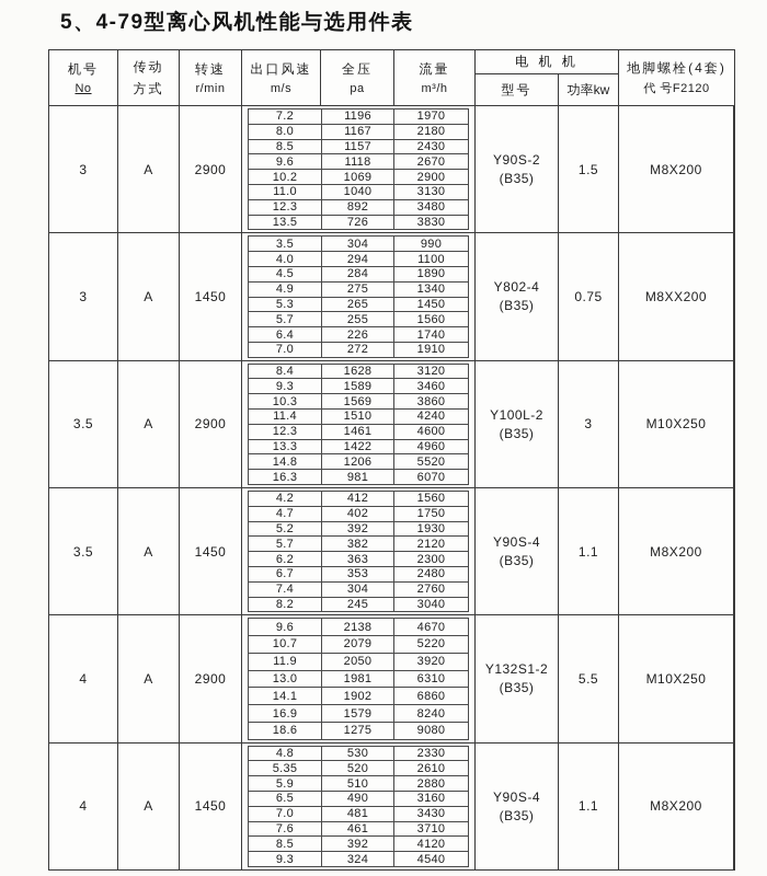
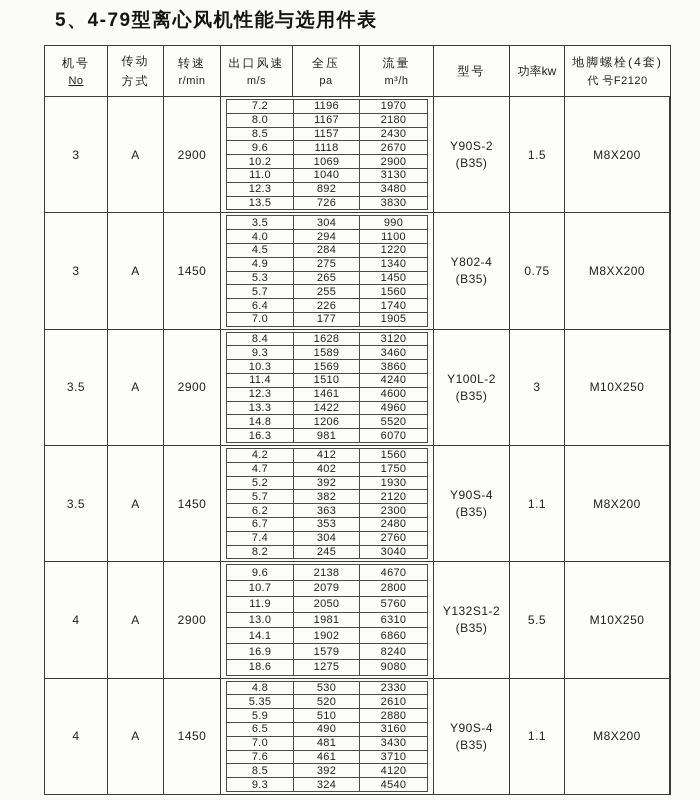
  5、4-79型离心风机性能与选用件表
  机号
  No
  传动
  方式
  转速
  r/min
  出口风速
  m/s
  全压
  pa
  流量
  m³/h
- 电 机 机
  型号
  功率kw
  地脚螺栓(4套)
  代 号F2120
  3
  A
  2900
  7.2
  1196
  1970
  8.0
  1167
  2180
  8.5
  1157
  2430
  9.6
  1118
  2670
  10.2
  1069
  2900
  11.0
  1040
  3130
  12.3
  892
  3480
  13.5
  726
  3830
  Y90S-2
  (B35)
  1.5
  M8X200
  3
  A
  1450
  3.5
  304
  990
  4.0
  294
  1100
  4.5
  284
- 1890
+ 1220
  4.9
  275
  1340
  5.3
  265
  1450
  5.7
  255
  1560
  6.4
  226
  1740
  7.0
- 272
+ 177
- 1910
+ 1905
  Y802-4
  (B35)
  0.75
  M8XX200
  3.5
  A
  2900
  8.4
  1628
  3120
  9.3
  1589
  3460
  10.3
  1569
  3860
  11.4
  1510
  4240
  12.3
  1461
  4600
  13.3
  1422
  4960
  14.8
  1206
  5520
  16.3
  981
  6070
  Y100L-2
  (B35)
  3
  M10X250
  3.5
  A
  1450
  4.2
  412
  1560
  4.7
  402
  1750
  5.2
  392
  1930
  5.7
  382
  2120
  6.2
  363
  2300
  6.7
  353
  2480
  7.4
  304
  2760
  8.2
  245
  3040
  Y90S-4
  (B35)
  1.1
  M8X200
  4
  A
  2900
  9.6
  2138
  4670
  10.7
  2079
- 5220
+ 2800
  11.9
  2050
- 3920
+ 5760
  13.0
  1981
  6310
  14.1
  1902
  6860
  16.9
  1579
  8240
  18.6
  1275
  9080
  Y132S1-2
  (B35)
  5.5
  M10X250
  4
  A
  1450
  4.8
  530
  2330
  5.35
  520
  2610
  5.9
  510
  2880
  6.5
  490
  3160
  7.0
  481
  3430
  7.6
  461
  3710
  8.5
  392
  4120
  9.3
  324
  4540
  Y90S-4
  (B35)
  1.1
  M8X200
